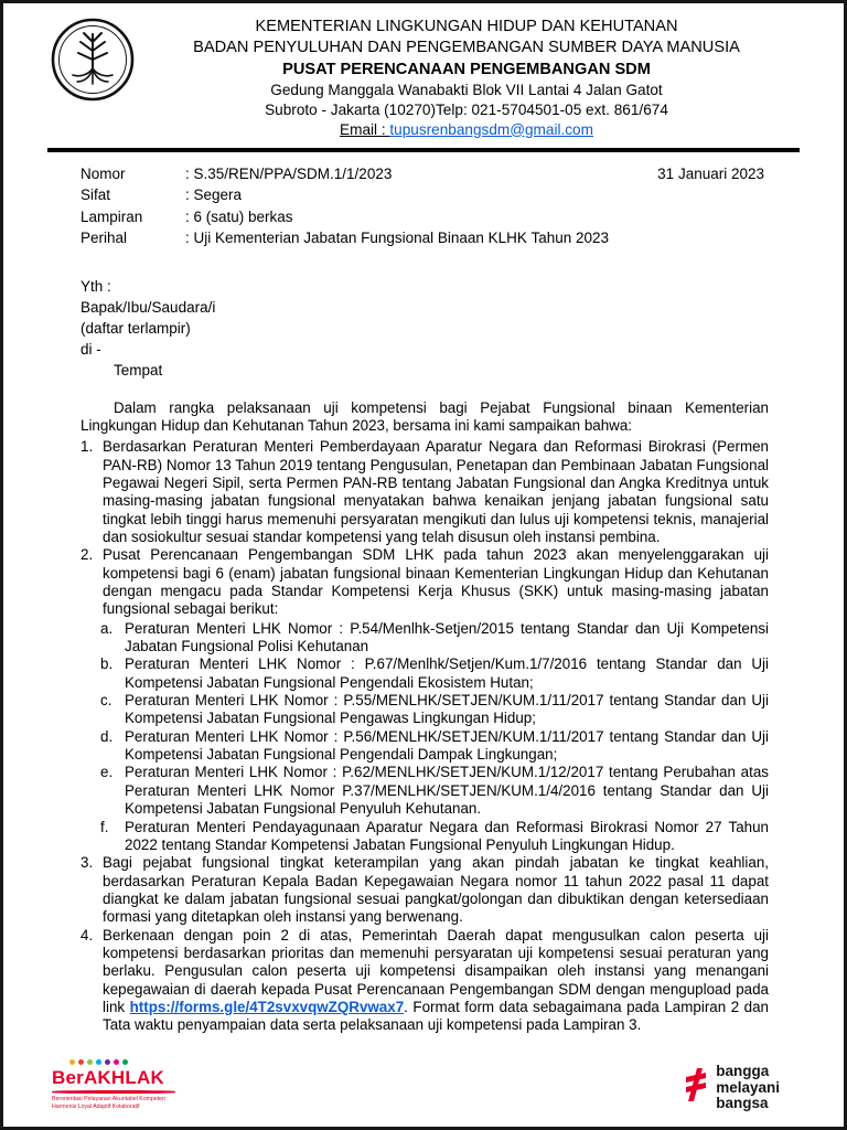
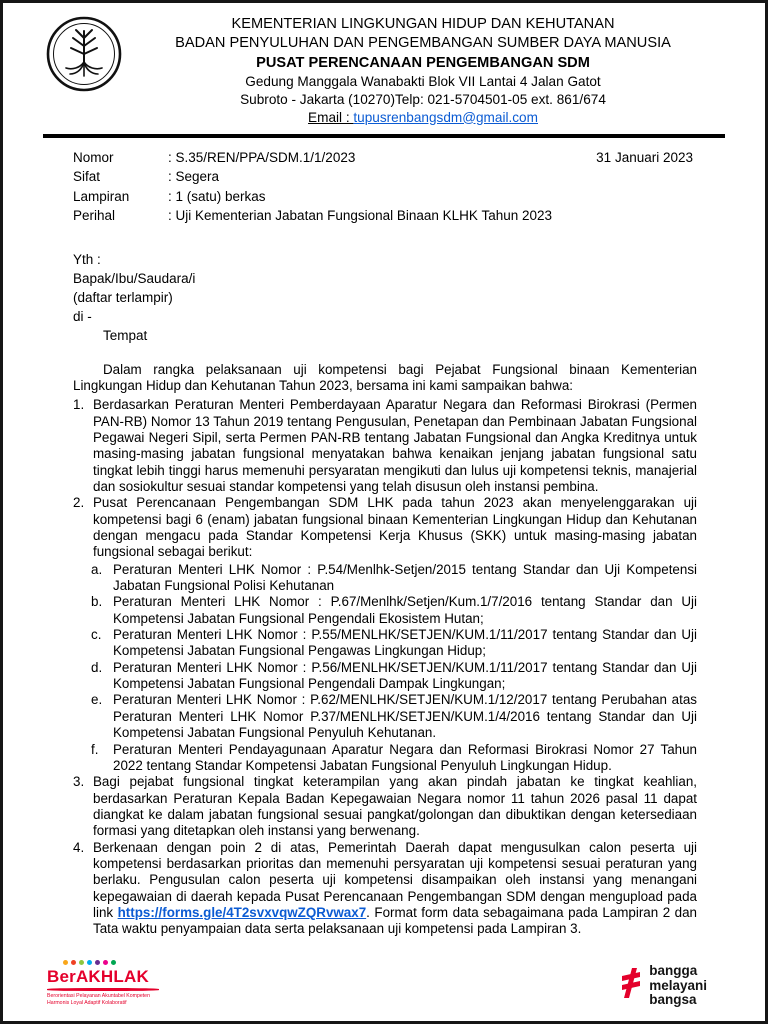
  KEMENTERIAN LINGKUNGAN HIDUP DAN KEHUTANAN
  BADAN PENYULUHAN DAN PENGEMBANGAN SUMBER DAYA MANUSIA
  PUSAT PERENCANAAN PENGEMBANGAN SDM
  Gedung Manggala Wanabakti Blok VII Lantai 4 Jalan Gatot
  Subroto - Jakarta (10270)Telp: 021-5704501-05 ext. 861/674
  Email : tupusrenbangsdm@gmail.com
  Nomor
  : S.35/REN/PPA/SDM.1/1/2023
  Sifat
  : Segera
  Lampiran
- : 6 (satu) berkas
+ : 1 (satu) berkas
  Perihal
  : Uji Kementerian Jabatan Fungsional Binaan KLHK Tahun 2023
  31 Januari 2023
  Yth :
  Bapak/Ibu/Saudara/i
  (daftar terlampir)
  di -
  Tempat
  Dalam rangka pelaksanaan uji kompetensi bagi Pejabat Fungsional binaan Kementerian Lingkungan Hidup dan Kehutanan Tahun 2023, bersama ini kami sampaikan bahwa:
  1.
  Berdasarkan Peraturan Menteri Pemberdayaan Aparatur Negara dan Reformasi Birokrasi (Permen PAN-RB) Nomor 13 Tahun 2019 tentang Pengusulan, Penetapan dan Pembinaan Jabatan Fungsional Pegawai Negeri Sipil, serta Permen PAN-RB tentang Jabatan Fungsional dan Angka Kreditnya untuk masing-masing jabatan fungsional menyatakan bahwa kenaikan jenjang jabatan fungsional satu tingkat lebih tinggi harus memenuhi persyaratan mengikuti dan lulus uji kompetensi teknis, manajerial dan sosiokultur sesuai standar kompetensi yang telah disusun oleh instansi pembina.
  2.
  Pusat Perencanaan Pengembangan SDM LHK pada tahun 2023 akan menyelenggarakan uji kompetensi bagi 6 (enam) jabatan fungsional binaan Kementerian Lingkungan Hidup dan Kehutanan dengan mengacu pada Standar Kompetensi Kerja Khusus (SKK) untuk masing-masing jabatan fungsional sebagai berikut:
  a.
  Peraturan Menteri LHK Nomor : P.54/Menlhk-Setjen/2015 tentang Standar dan Uji Kompetensi Jabatan Fungsional Polisi Kehutanan
  b.
  Peraturan Menteri LHK Nomor : P.67/Menlhk/Setjen/Kum.1/7/2016 tentang Standar dan Uji Kompetensi Jabatan Fungsional Pengendali Ekosistem Hutan;
  c.
  Peraturan Menteri LHK Nomor : P.55/MENLHK/SETJEN/KUM.1/11/2017 tentang Standar dan Uji Kompetensi Jabatan Fungsional Pengawas Lingkungan Hidup;
  d.
  Peraturan Menteri LHK Nomor : P.56/MENLHK/SETJEN/KUM.1/11/2017 tentang Standar dan Uji Kompetensi Jabatan Fungsional Pengendali Dampak Lingkungan;
  e.
  Peraturan Menteri LHK Nomor : P.62/MENLHK/SETJEN/KUM.1/12/2017 tentang Perubahan atas Peraturan Menteri LHK Nomor P.37/MENLHK/SETJEN/KUM.1/4/2016 tentang Standar dan Uji Kompetensi Jabatan Fungsional Penyuluh Kehutanan.
  f.
  Peraturan Menteri Pendayagunaan Aparatur Negara dan Reformasi Birokrasi Nomor 27 Tahun 2022 tentang Standar Kompetensi Jabatan Fungsional Penyuluh Lingkungan Hidup.
  3.
- Bagi pejabat fungsional tingkat keterampilan yang akan pindah jabatan ke tingkat keahlian, berdasarkan Peraturan Kepala Badan Kepegawaian Negara nomor 11 tahun 2022 pasal 11 dapat diangkat ke dalam jabatan fungsional sesuai pangkat/golongan dan dibuktikan dengan ketersediaan formasi yang ditetapkan oleh instansi yang berwenang.
+ Bagi pejabat fungsional tingkat keterampilan yang akan pindah jabatan ke tingkat keahlian, berdasarkan Peraturan Kepala Badan Kepegawaian Negara nomor 11 tahun 2026 pasal 11 dapat diangkat ke dalam jabatan fungsional sesuai pangkat/golongan dan dibuktikan dengan ketersediaan formasi yang ditetapkan oleh instansi yang berwenang.
  4.
  Berkenaan dengan poin 2 di atas, Pemerintah Daerah dapat mengusulkan calon peserta uji kompetensi berdasarkan prioritas dan memenuhi persyaratan uji kompetensi sesuai peraturan yang berlaku. Pengusulan calon peserta uji kompetensi disampaikan oleh instansi yang menangani kepegawaian di daerah kepada Pusat Perencanaan Pengembangan SDM dengan mengupload pada link https://forms.gle/4T2svxvqwZQRvwax7. Format form data sebagaimana pada Lampiran 2 dan Tata waktu penyampaian data serta pelaksanaan uji kompetensi pada Lampiran 3.
  BerAKHLAK
  bangga
  melayani
  bangsa
